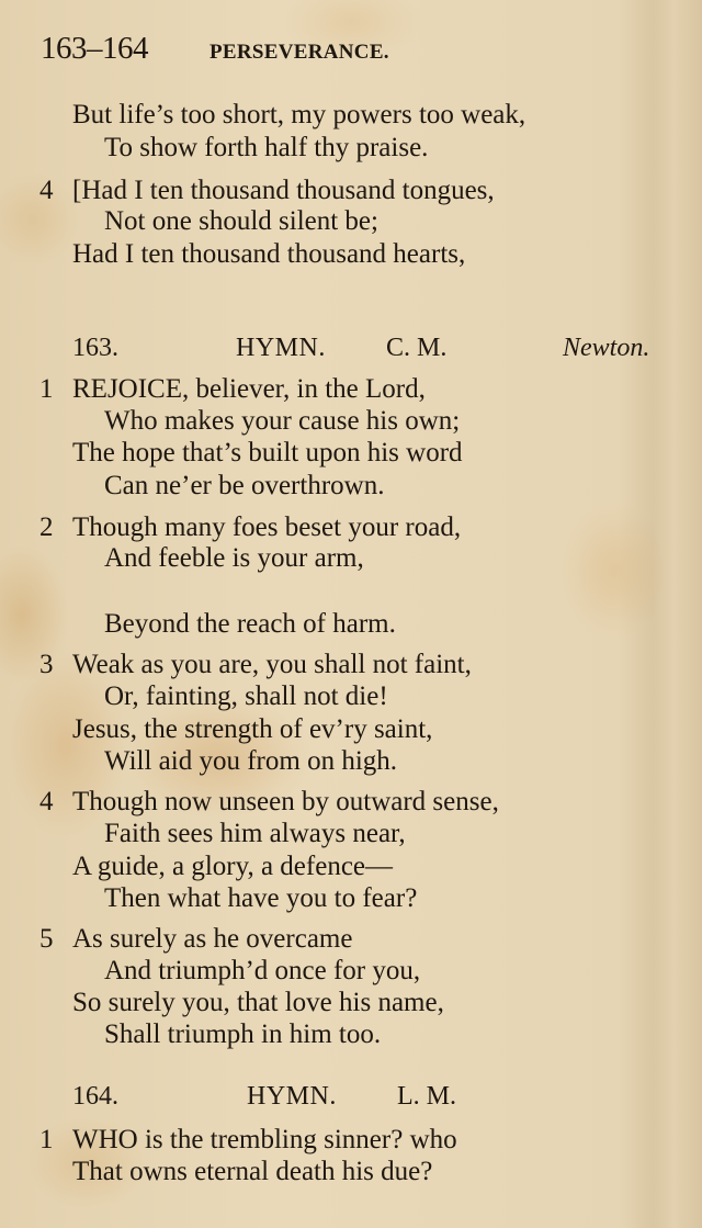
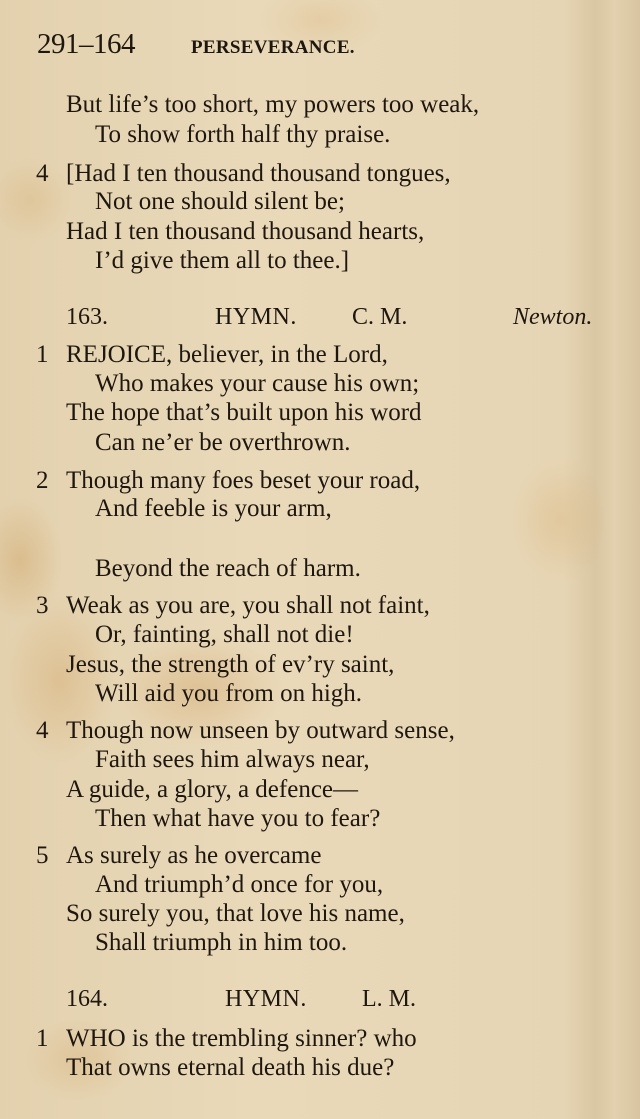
- 163–164
+ 291–164
  PERSEVERANCE.
  But life’s too short, my powers too weak,
  To show forth half thy praise.
  4
  [Had I ten thousand thousand tongues,
  Not one should silent be;
  Had I ten thousand thousand hearts,
+ I’d give them all to thee.]
  163.
  HYMN.
  C. M.
  Newton.
  1
  REJOICE, believer, in the Lord,
  Who makes your cause his own;
  The hope that’s built upon his word
  Can ne’er be overthrown.
  2
  Though many foes beset your road,
  And feeble is your arm,
  Beyond the reach of harm.
  3
  Weak as you are, you shall not faint,
  Or, fainting, shall not die!
  Jesus, the strength of ev’ry saint,
  Will aid you from on high.
  4
  Though now unseen by outward sense,
  Faith sees him always near,
  A guide, a glory, a defence—
  Then what have you to fear?
  5
  As surely as he overcame
  And triumph’d once for you,
  So surely you, that love his name,
  Shall triumph in him too.
  164.
  HYMN.
  L. M.
  1
  WHO is the trembling sinner? who
  That owns eternal death his due?
